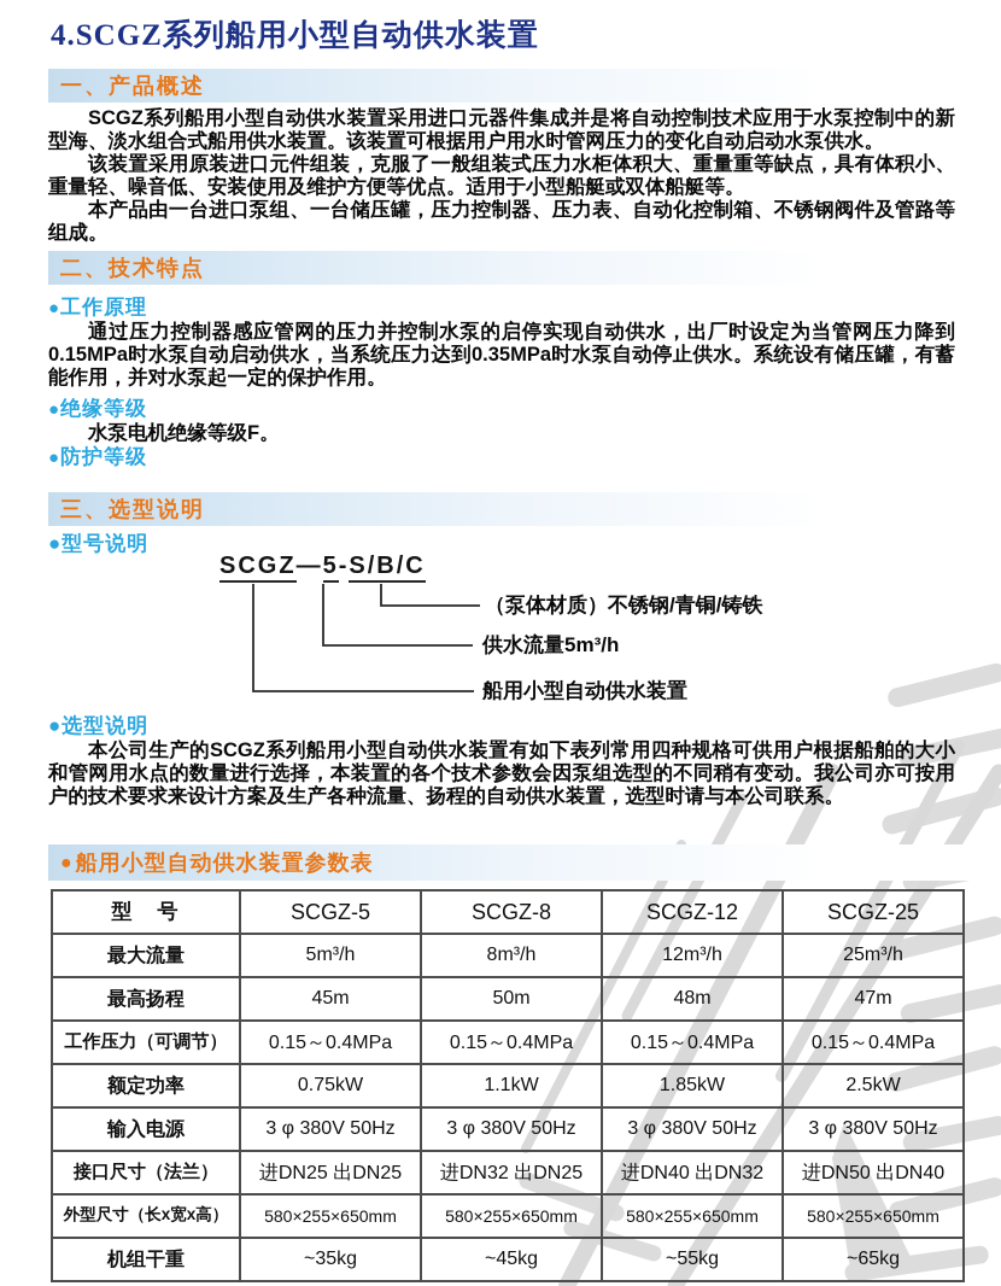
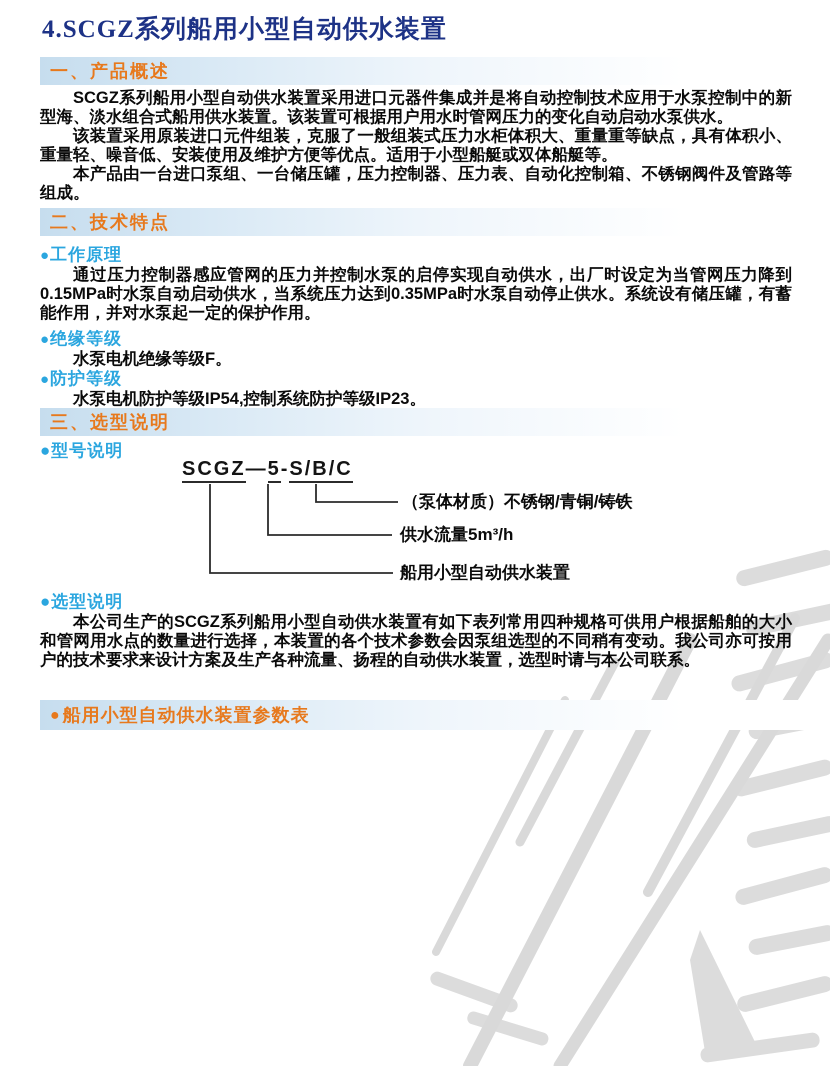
  4.SCGZ系列船用小型自动供水装置
  一、产品概述
  SCGZ系列船用小型自动供水装置采用进口元器件集成并是将自动控制技术应用于水泵控制中的新型海、淡水组合式船用供水装置。该装置可根据用户用水时管网压力的变化自动启动水泵供水。
  该装置采用原装进口元件组装，克服了一般组装式压力水柜体积大、重量重等缺点，具有体积小、重量轻、噪音低、安装使用及维护方便等优点。适用于小型船艇或双体船艇等。
  本产品由一台进口泵组、一台储压罐，压力控制器、压力表、自动化控制箱、不锈钢阀件及管路等组成。
  二、技术特点
  ●工作原理
  通过压力控制器感应管网的压力并控制水泵的启停实现自动供水，出厂时设定为当管网压力降到0.15MPa时水泵自动启动供水，当系统压力达到0.35MPa时水泵自动停止供水。系统设有储压罐，有蓄能作用，并对水泵起一定的保护作用。
  ●绝缘等级
  水泵电机绝缘等级F。
  ●防护等级
+ 水泵电机防护等级IP54,控制系统防护等级IP23。
  三、选型说明
  ●型号说明
  SCGZ—5-S/B/C
  （泵体材质）不锈钢/青铜/铸铁
  供水流量5m³/h
  船用小型自动供水装置
  ●选型说明
  本公司生产的SCGZ系列船用小型自动供水装置有如下表列常用四种规格可供用户根据船舶的大小和管网用水点的数量进行选择，本装置的各个技术参数会因泵组选型的不同稍有变动。我公司亦可按用户的技术要求来设计方案及生产各种流量、扬程的自动供水装置，选型时请与本公司联系。
  ●船用小型自动供水装置参数表
- 型 号	SCGZ-5	SCGZ-8	SCGZ-12	SCGZ-25
- 最大流量	5m³/h	8m³/h	12m³/h	25m³/h
- 最高扬程	45m	50m	48m	47m
- 工作压力（可调节）	0.15～0.4MPa	0.15～0.4MPa	0.15～0.4MPa	0.15～0.4MPa
- 额定功率	0.75kW	1.1kW	1.85kW	2.5kW
- 输入电源	3 φ 380V 50Hz	3 φ 380V 50Hz	3 φ 380V 50Hz	3 φ 380V 50Hz
- 接口尺寸（法兰）	进DN25 出DN25	进DN32 出DN25	进DN40 出DN32	进DN50 出DN40
- 外型尺寸（长x宽x高）	580×255×650mm	580×255×650mm	580×255×650mm	580×255×650mm
- 机组干重	~35kg	~45kg	~55kg	~65kg
